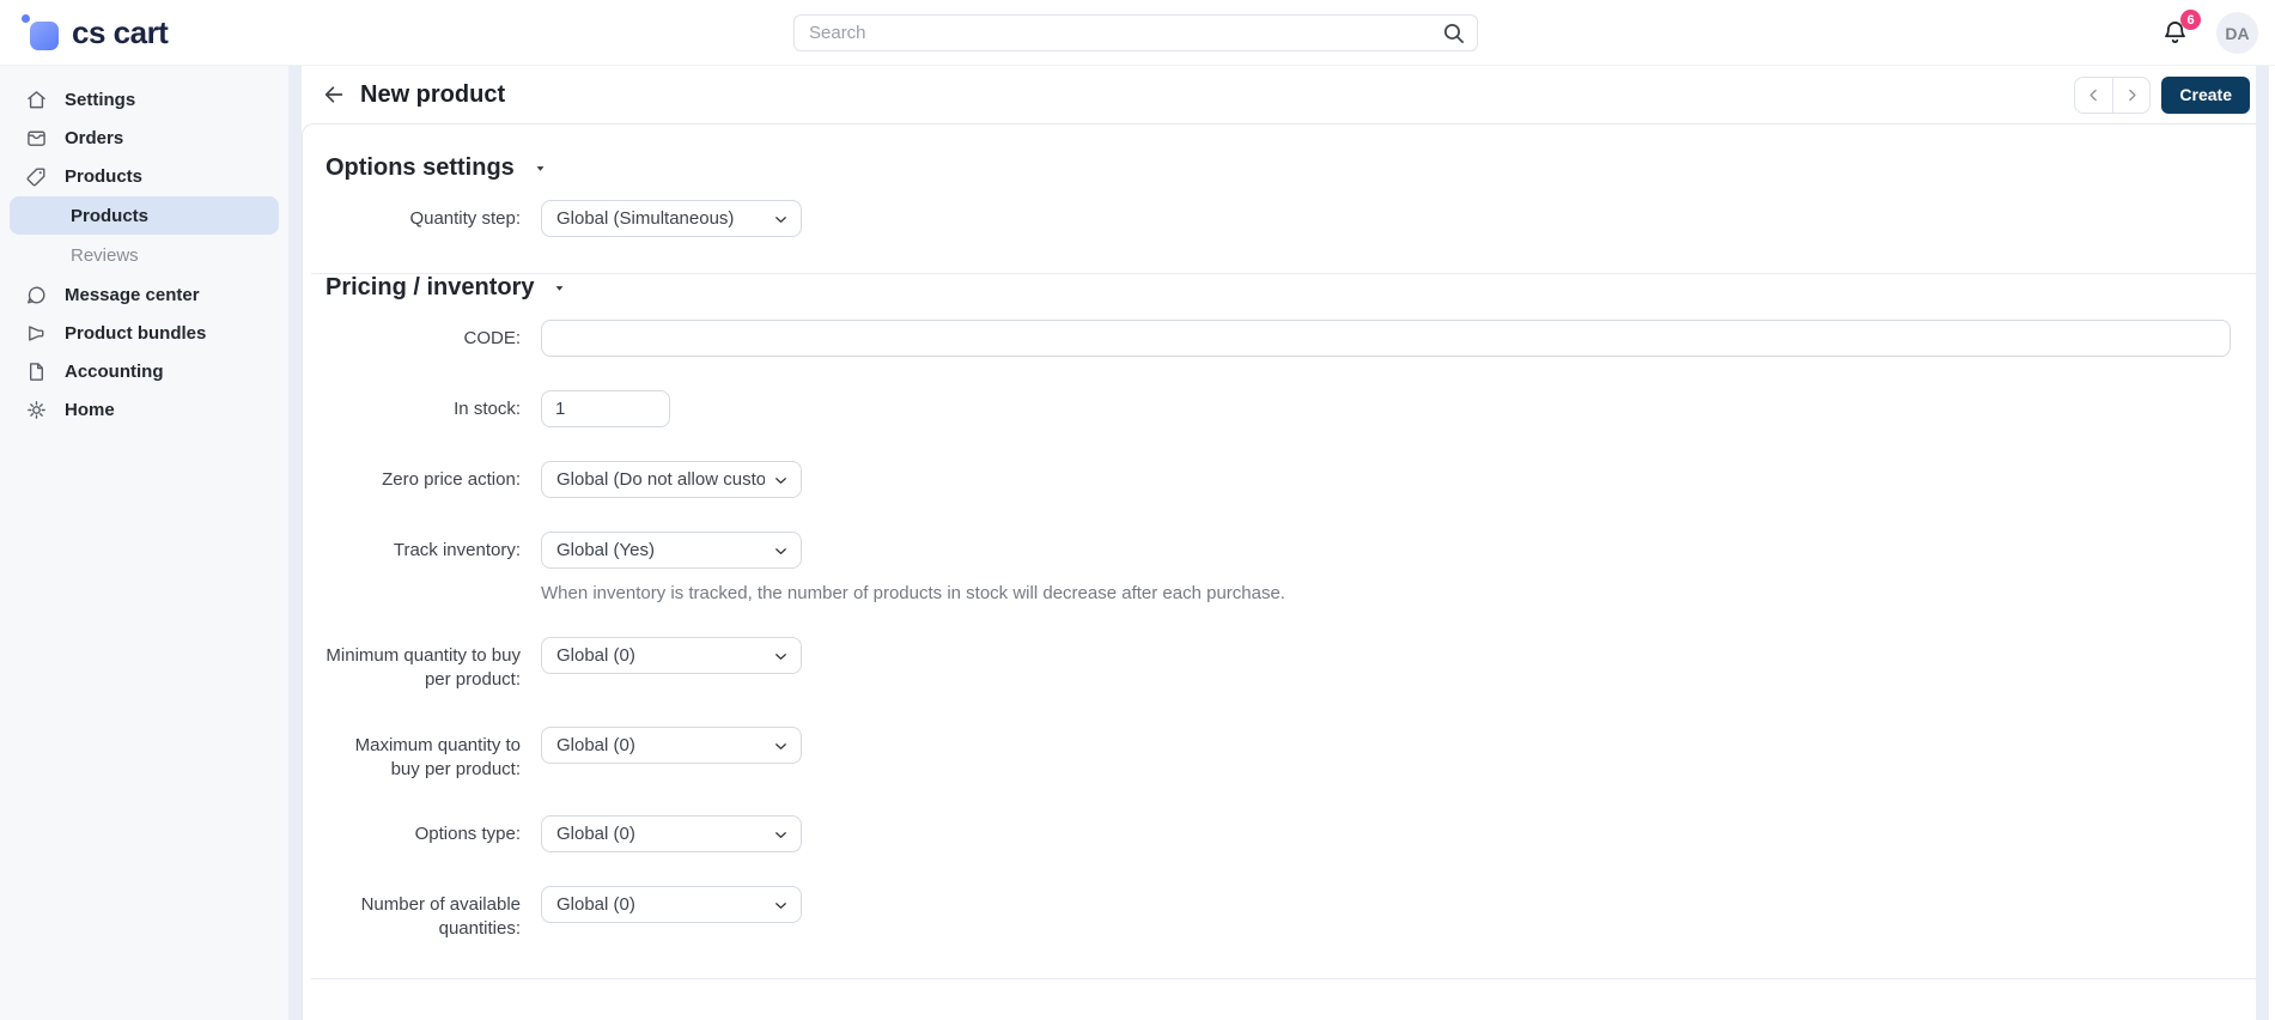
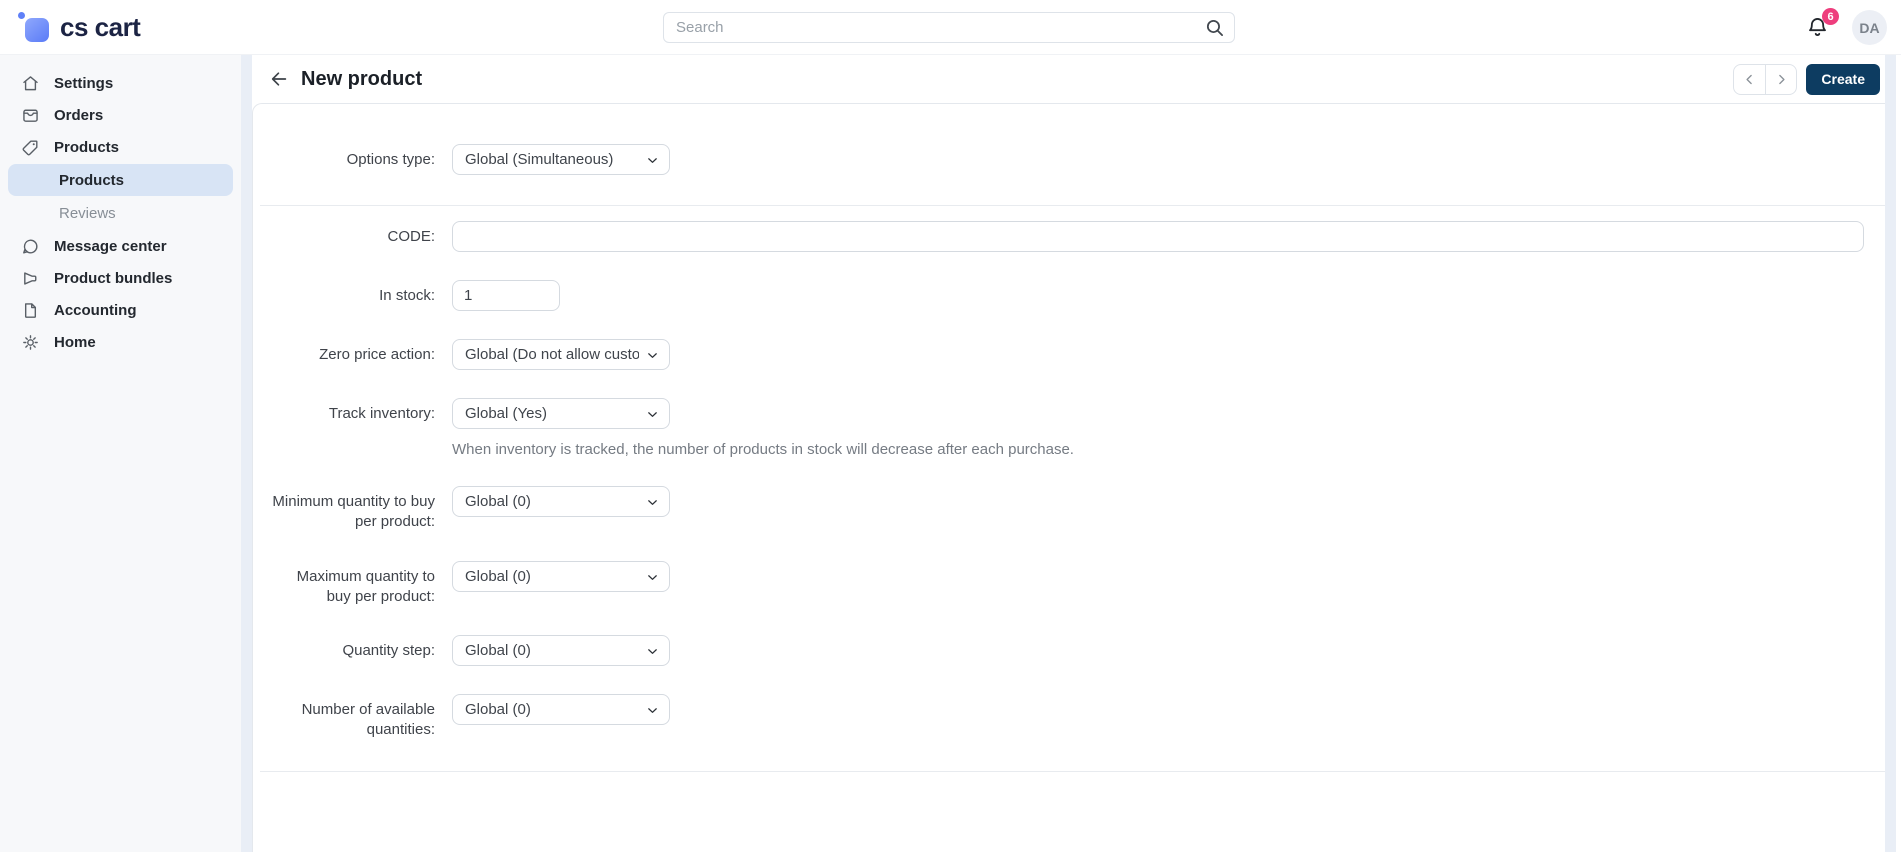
  cs cart
  Search
  6
  DA
  Settings
  Orders
  Products
  Products
  Reviews
  Message center
  Product bundles
  Accounting
  Home
  New product
  Create
- Options settings
- Quantity step:
+ Options type:
  Global (Simultaneous)
- Pricing / inventory
  CODE:
  In stock:
  1
  Zero price action:
  Global (Do not allow custo
  Track inventory:
  Global (Yes)
  When inventory is tracked, the number of products in stock will decrease after each purchase.
  Minimum quantity to buy per product:
  Global (0)
  Maximum quantity to buy per product:
  Global (0)
- Options type:
+ Quantity step:
  Global (0)
  Number of available quantities:
  Global (0)
